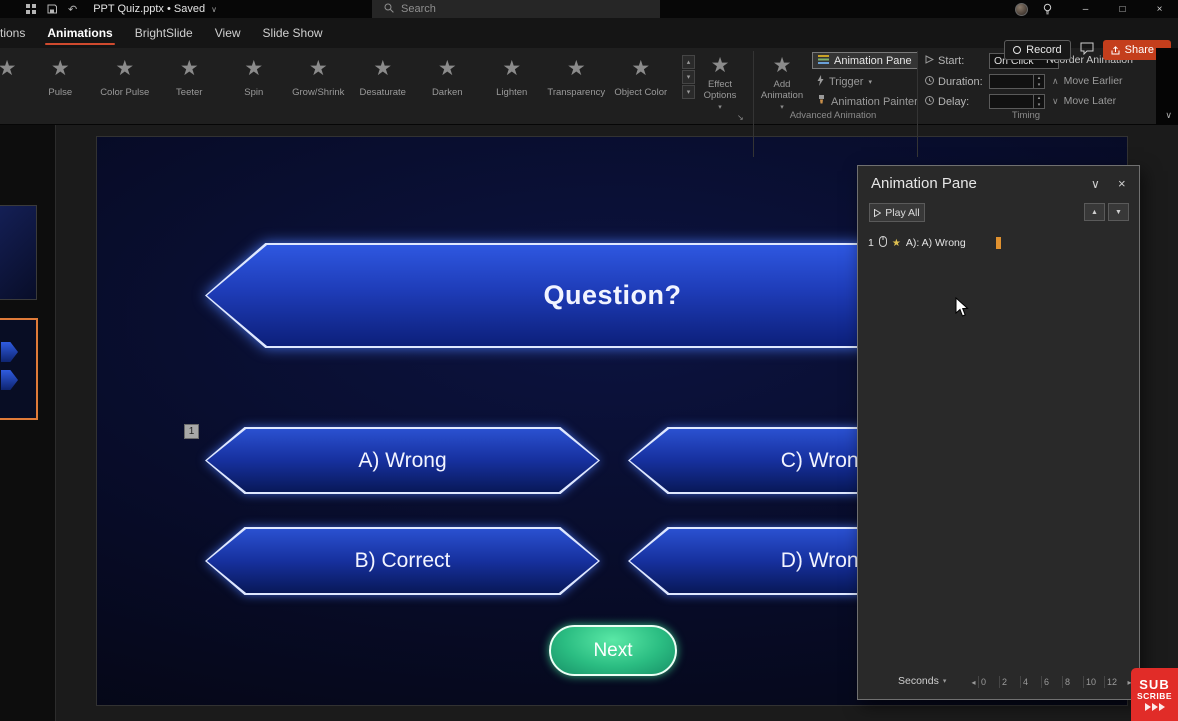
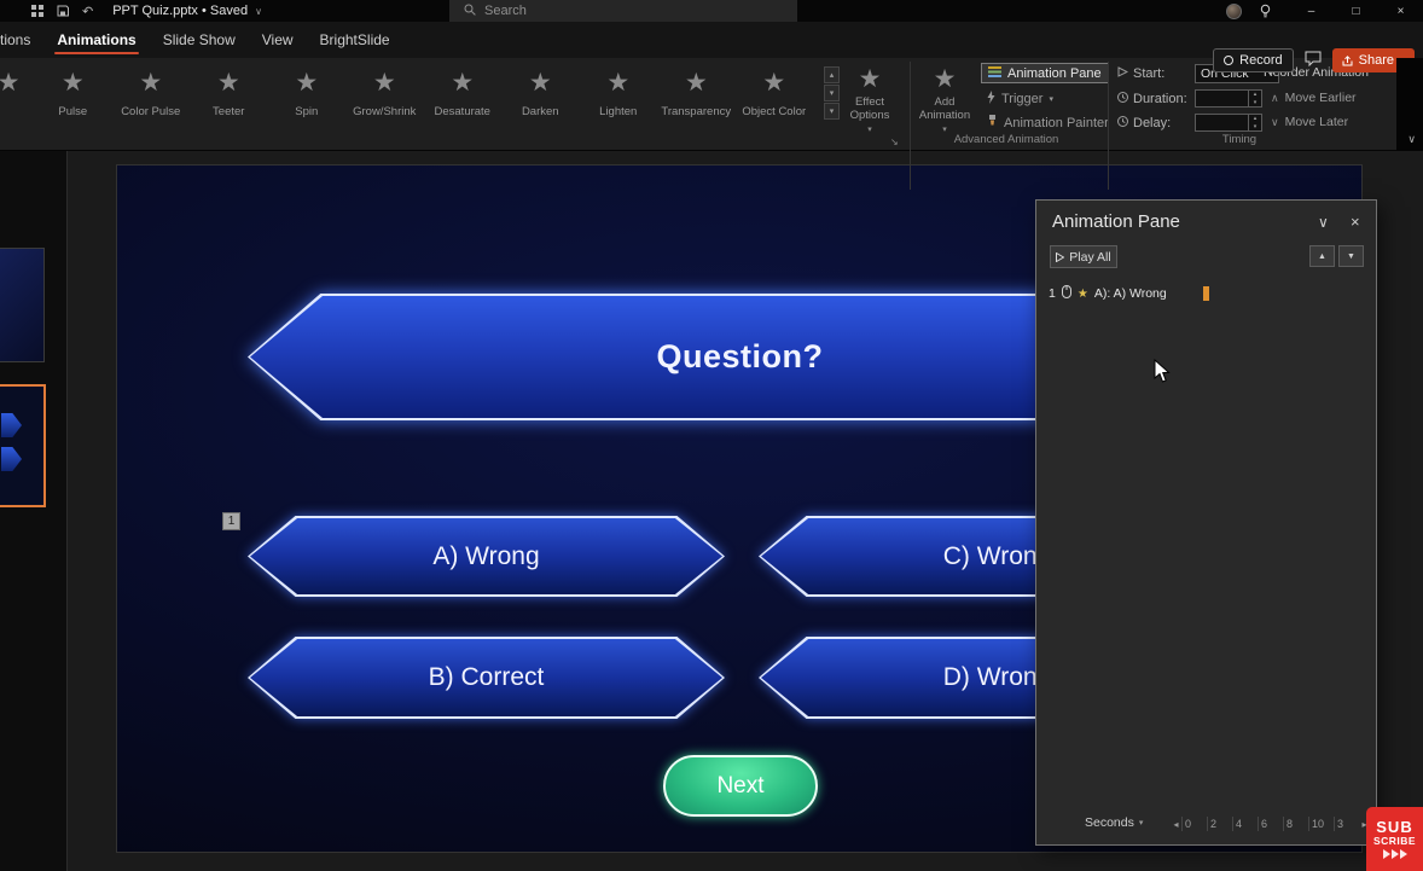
  ↶
  PPT Quiz.pptx • Saved
  ∨
  Search
  –
  □
  ×
  tions
  Animations
- BrightSlide
+ Slide Show
  View
- Slide Show
+ BrightSlide
  Record
  Share
  ★
  ★
  Pulse
  ★
  Color Pulse
  ★
  Teeter
  ★
  Spin
  ★
  Grow/Shrink
  ★
  Desaturate
  ★
  Darken
  ★
  Lighten
  ★
  Transparency
  ★
  Object Color
  ★
  Effect Options
  ★
  Add Animation
  Animation Pane
  Trigger
  Animation Painter
  Start:
  On Click
  Duration:
  Delay:
  Reorder Animation
  ∧
  Move Earlier
  ∨
  Move Later
  ↘
  Advanced Animation
  Timing
  ∨
  Question?
  A) Wrong
  C) Wron
  B) Correct
  D) Wron
  Next
  1
  Animation Pane
  ∨
  ×
  Play All
  1
  ★
  A): A) Wrong
  Seconds
  ◂
  0
  2
  4
  6
  8
  10
- 12
+ 3
  ▸
  SUB
  SCRIBE
